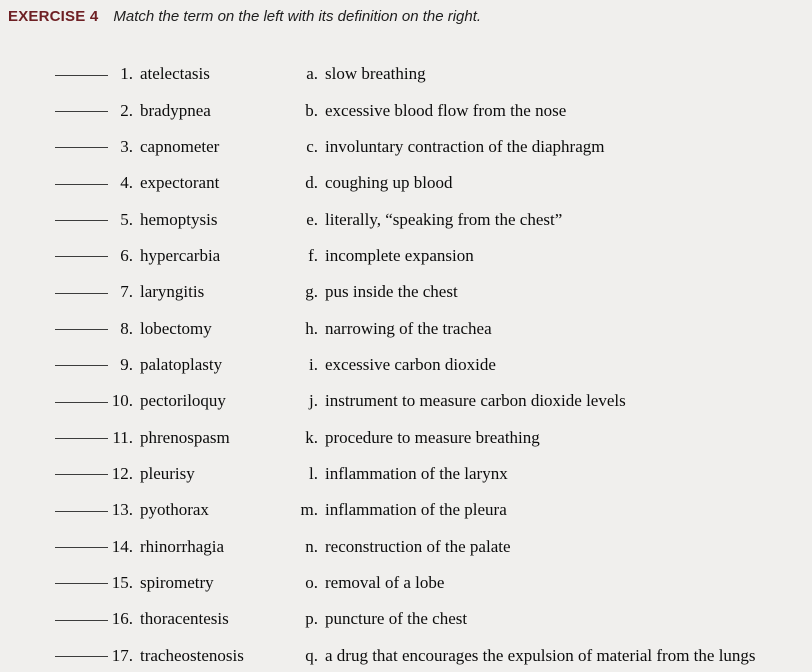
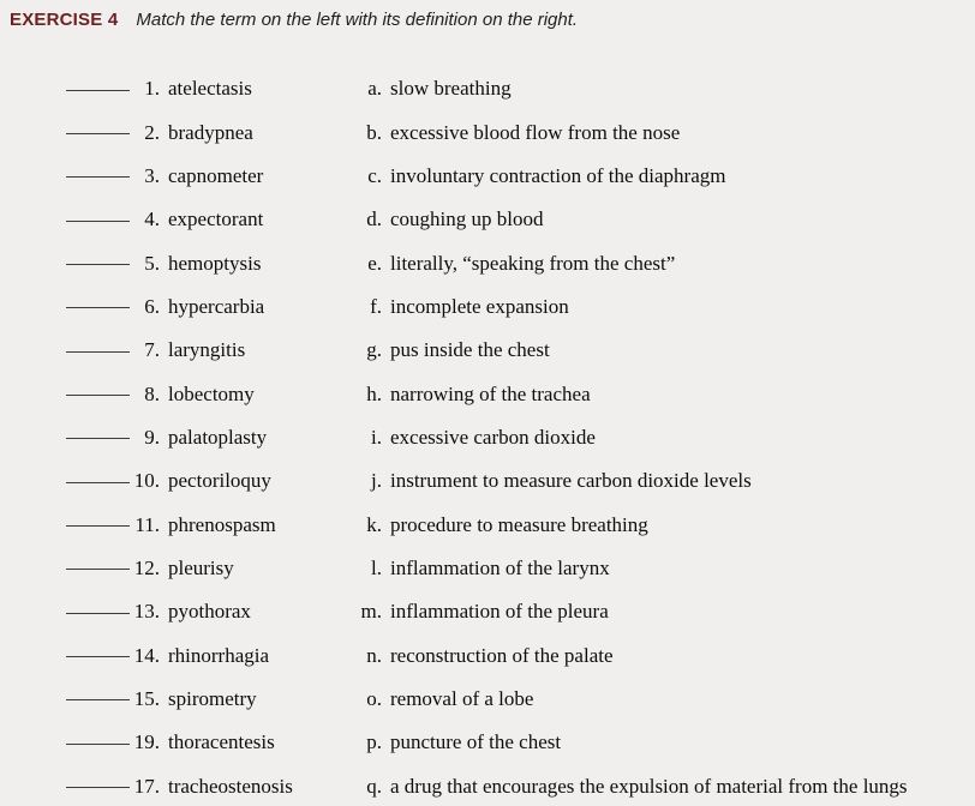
  EXERCISE 4
  Match the term on the left with its definition on the right.
  1.
  atelectasis
  a.
  slow breathing
  2.
  bradypnea
  b.
  excessive blood flow from the nose
  3.
  capnometer
  c.
  involuntary contraction of the diaphragm
  4.
  expectorant
  d.
  coughing up blood
  5.
  hemoptysis
  e.
  literally, “speaking from the chest”
  6.
  hypercarbia
  f.
  incomplete expansion
  7.
  laryngitis
  g.
  pus inside the chest
  8.
  lobectomy
  h.
  narrowing of the trachea
  9.
  palatoplasty
  i.
  excessive carbon dioxide
  10.
  pectoriloquy
  j.
  instrument to measure carbon dioxide levels
  11.
  phrenospasm
  k.
  procedure to measure breathing
  12.
  pleurisy
  l.
  inflammation of the larynx
  13.
  pyothorax
  m.
  inflammation of the pleura
  14.
  rhinorrhagia
  n.
  reconstruction of the palate
  15.
  spirometry
  o.
  removal of a lobe
- 16.
+ 19.
  thoracentesis
  p.
  puncture of the chest
  17.
  tracheostenosis
  q.
  a drug that encourages the expulsion of material from the lungs
